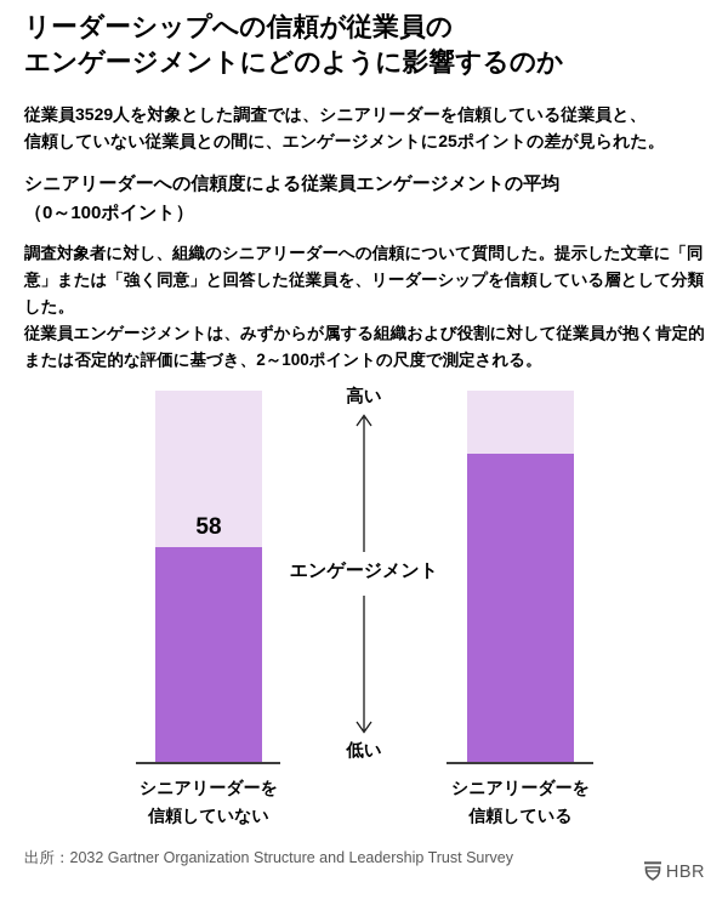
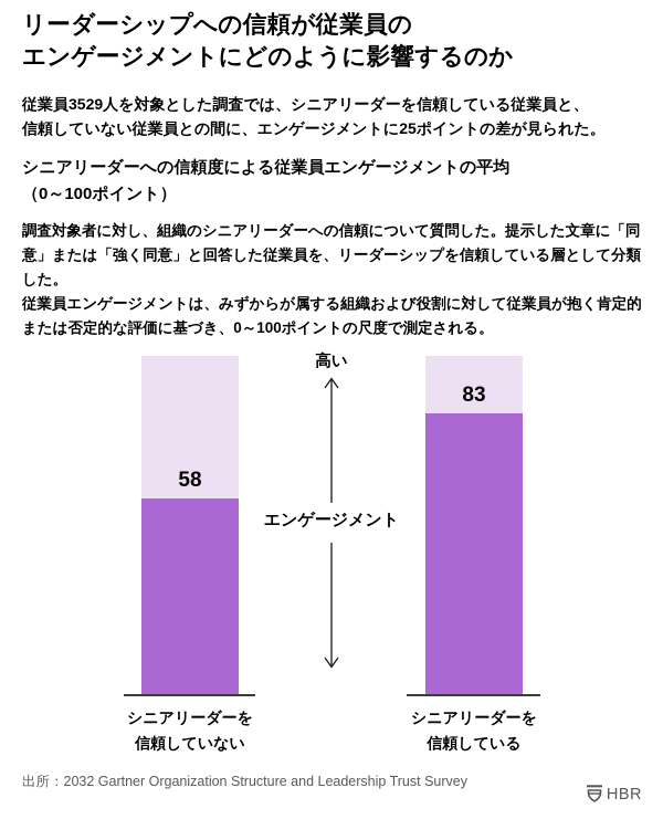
  リーダーシップへの信頼が従業員の
  エンゲージメントにどのように影響するのか
  従業員3529人を対象とした調査では、シニアリーダーを信頼している従業員と、
  信頼していない従業員との間に、エンゲージメントに25ポイントの差が見られた。
  シニアリーダーへの信頼度による従業員エンゲージメントの平均
  （0～100ポイント）
  調査対象者に対し、組織のシニアリーダーへの信頼について質問した。提示した文章に「同意」または「強く同意」と回答した従業員を、リーダーシップを信頼している層として分類した。
- 従業員エンゲージメントは、みずからが属する組織および役割に対して従業員が抱く肯定的または否定的な評価に基づき、2～100ポイントの尺度で測定される。
+ 従業員エンゲージメントは、みずからが属する組織および役割に対して従業員が抱く肯定的または否定的な評価に基づき、0～100ポイントの尺度で測定される。
  58
  シニアリーダーを
  信頼していない
+ 83
  シニアリーダーを
  信頼している
  高い
  エンゲージメント
- 低い
  出所：2032 Gartner Organization Structure and Leadership Trust Survey
  HBR
